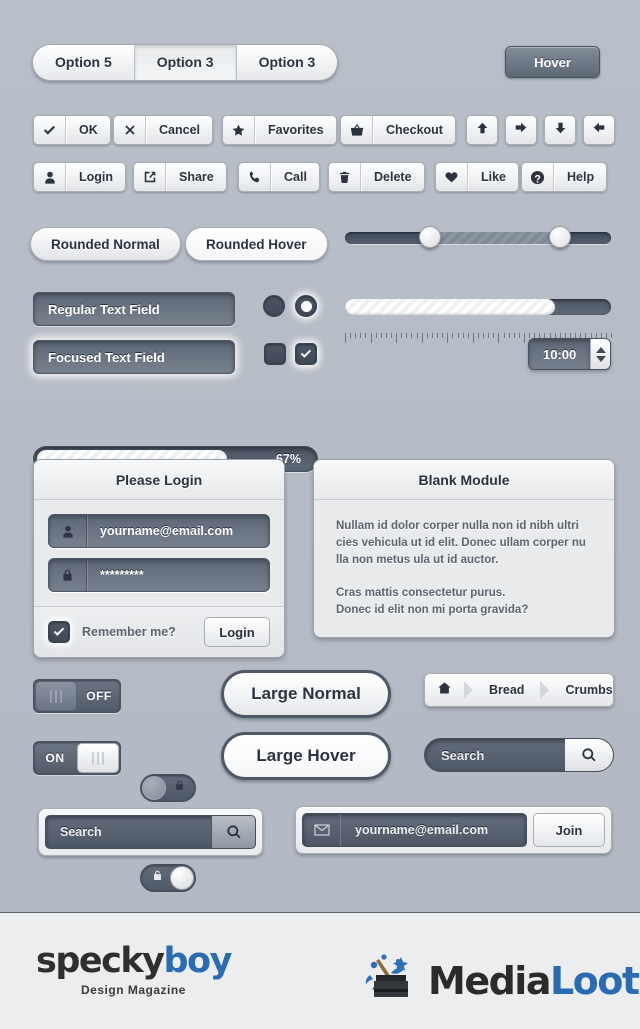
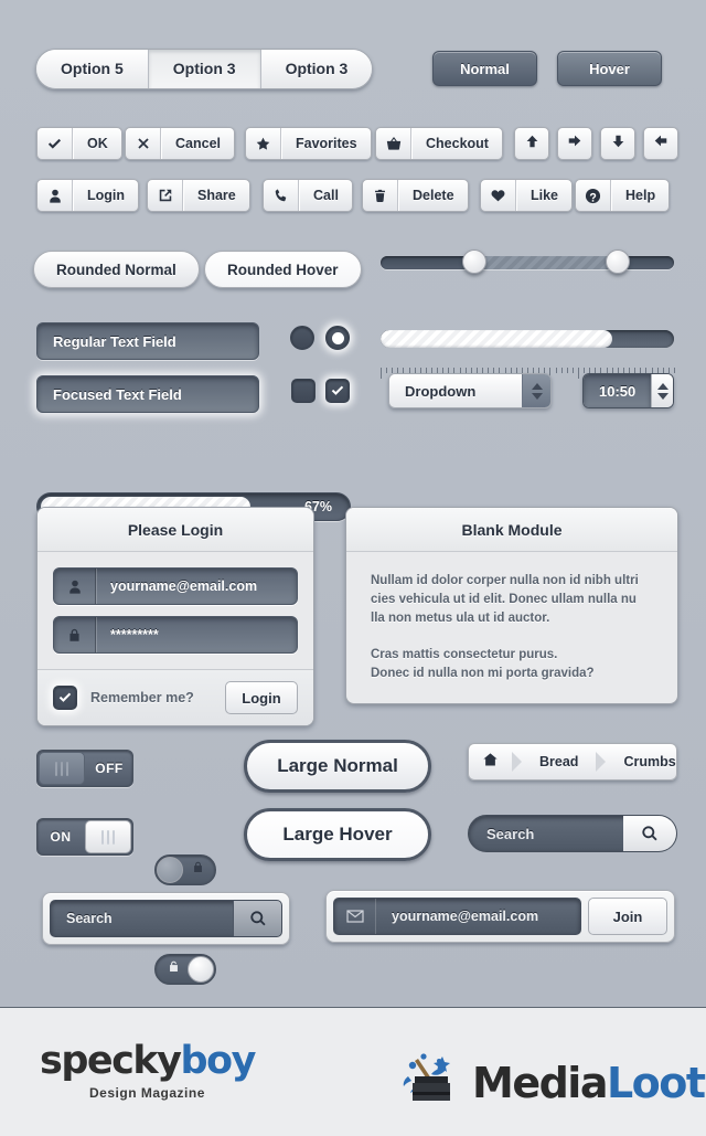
  Option 5
  Option 3
  Option 3
+ Normal
  Hover
  OK
  Cancel
  Favorites
  Checkout
  Login
  Share
  Call
  Delete
  Like
  Help
  Rounded Normal
  Rounded Hover
  Regular Text Field
  Focused Text Field
+ Dropdown
- 10:00
+ 10:50
  Please Login
  yourname@email.com
  *********
  Remember me?
  Login
  Blank Module
- Nullam id dolor corper nulla non id nibh ultri cies vehicula ut id elit. Donec ullam corper nu lla non metus ula ut id auctor.
+ Nullam id dolor corper nulla non id nibh ultri cies vehicula ut id elit. Donec ullam nulla nu lla non metus ula ut id auctor.
  Cras mattis consectetur purus.
- Donec id elit non mi porta gravida?
+ Donec id nulla non mi porta gravida?
  OFF
  ON
  Large Normal
  Large Hover
  Bread
  Crumbs
  Search
  Search
  yourname@email.com
  Join
  speckyboy
  Design Magazine
  MediaLoot
